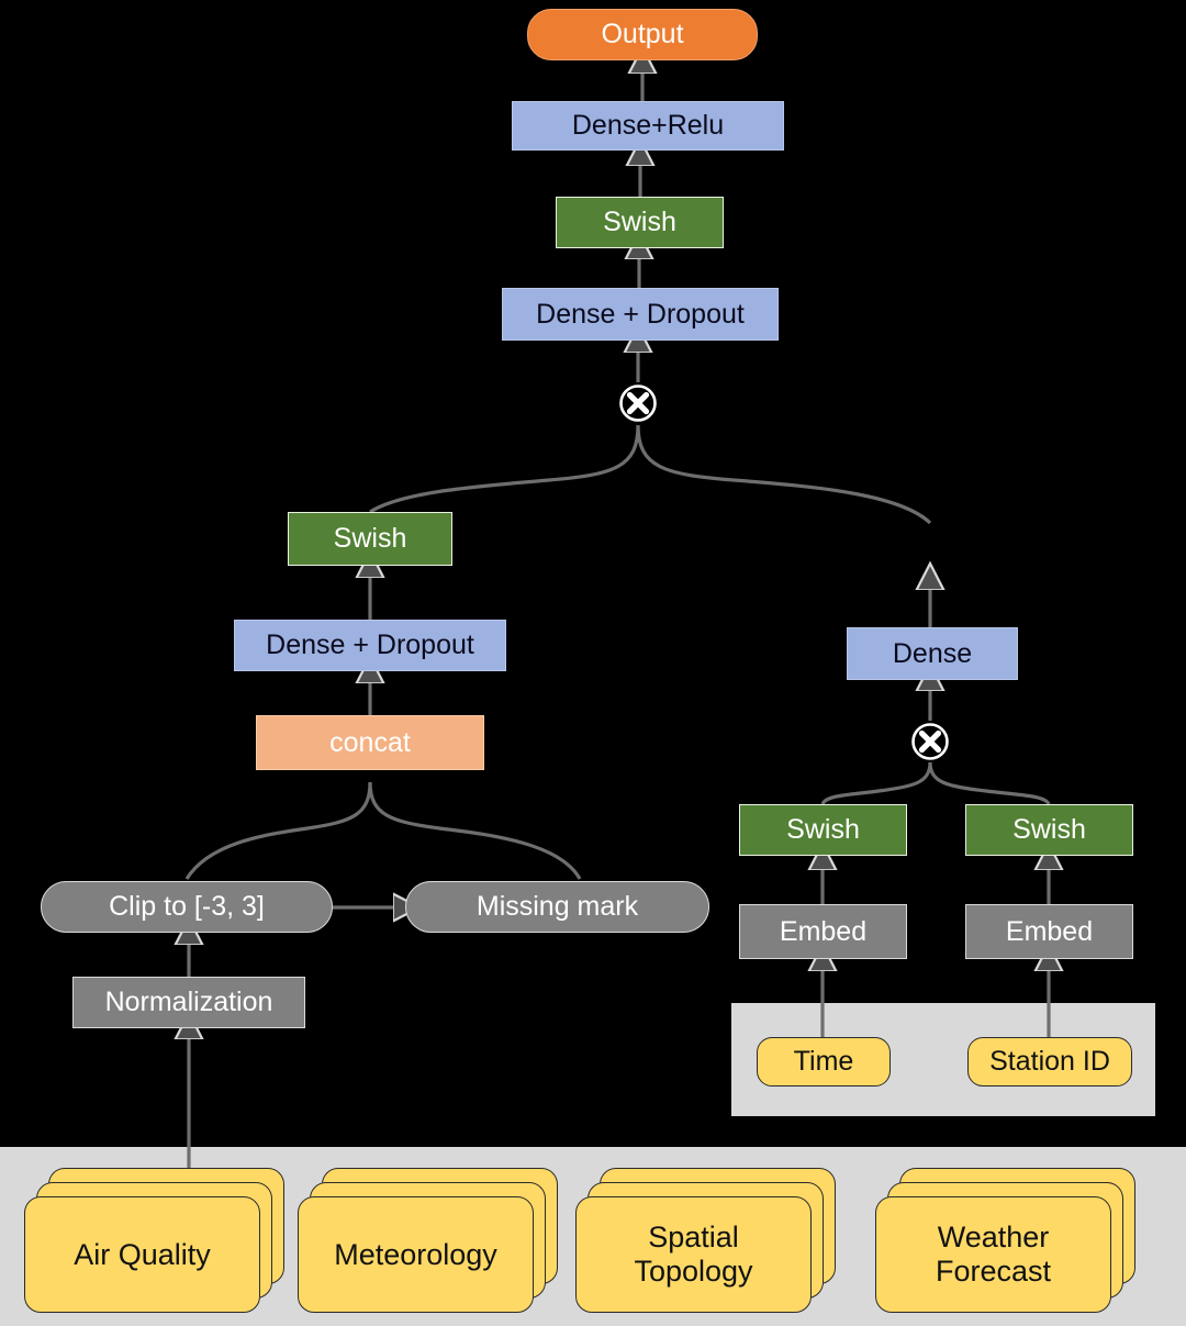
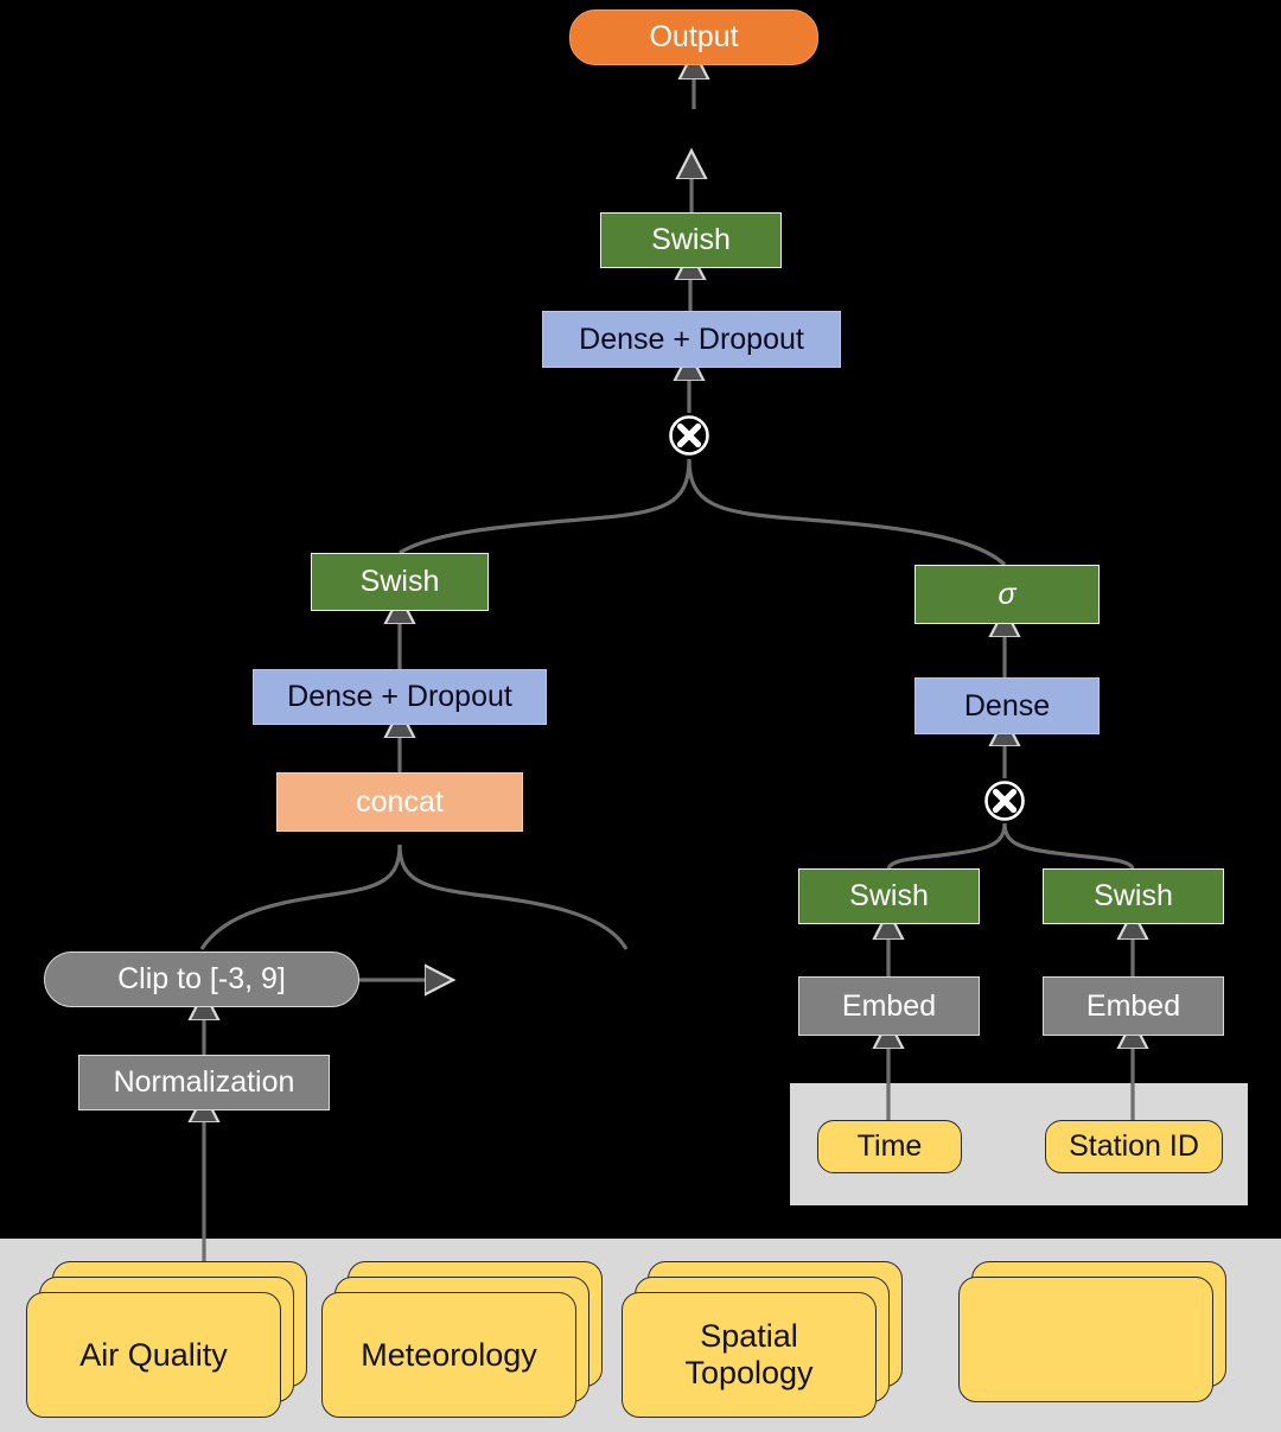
  Output
- Dense+Relu
  Swish
  Dense + Dropout
  Swish
  Dense + Dropout
  concat
- Clip to [-3, 3]
+ Clip to [-3, 9]
- Missing mark
  Normalization
+ σ
  Dense
  Swish
  Swish
  Embed
  Embed
  Time
  Station ID
  Air Quality
  Meteorology
  Spatial
  Topology
- Weather
- Forecast
